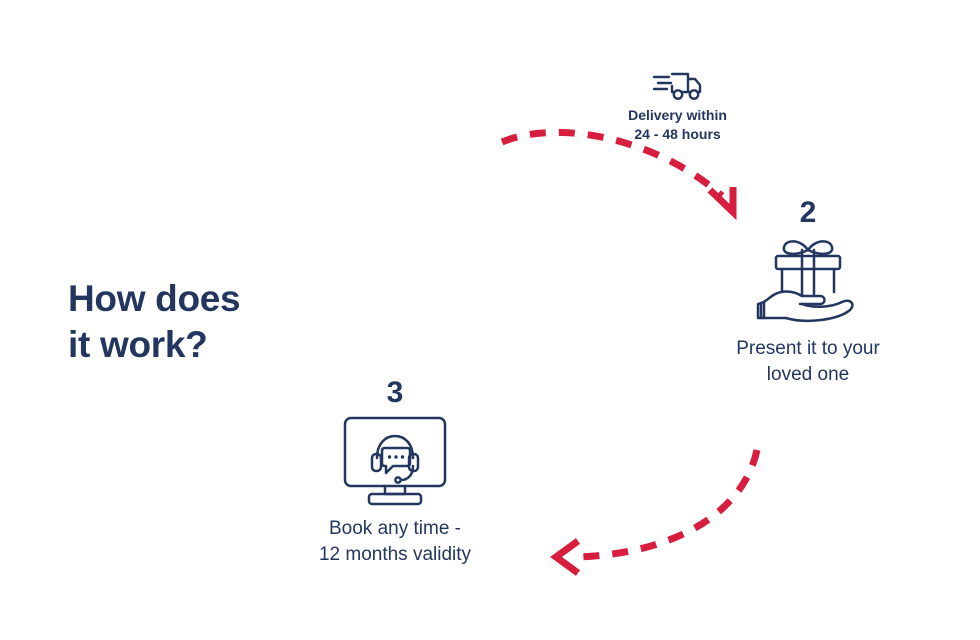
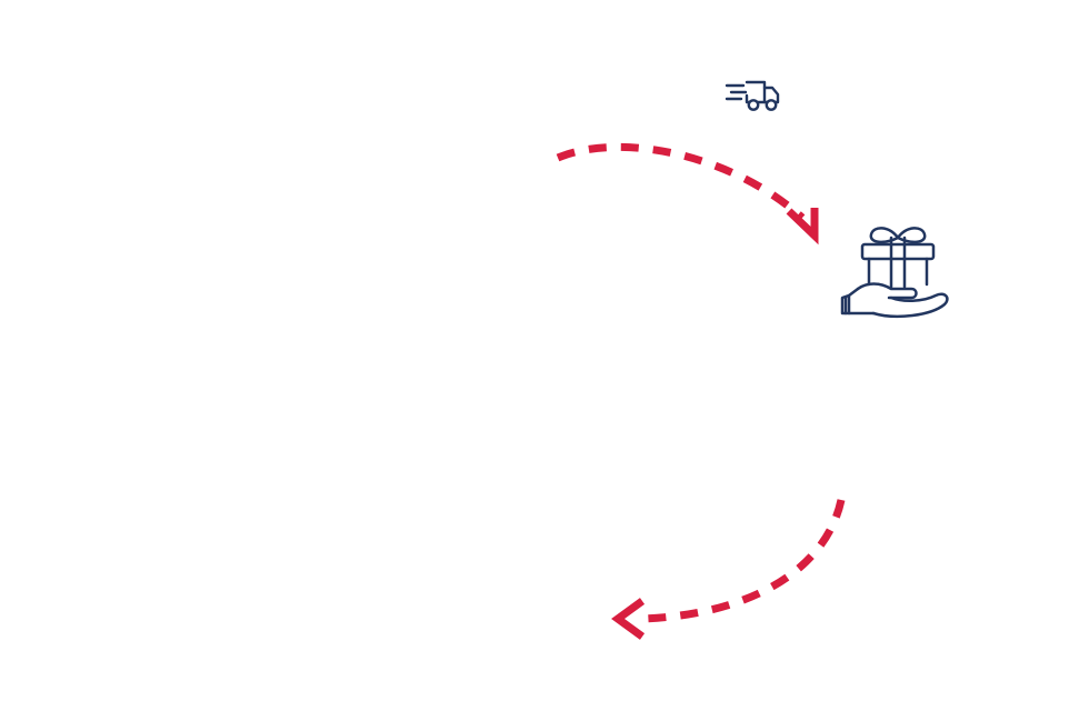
- How does
- it work?
- Delivery within
- 24 - 48 hours
- 2
- Present it to your
- loved one
- 3
- Book any time -
- 12 months validity
